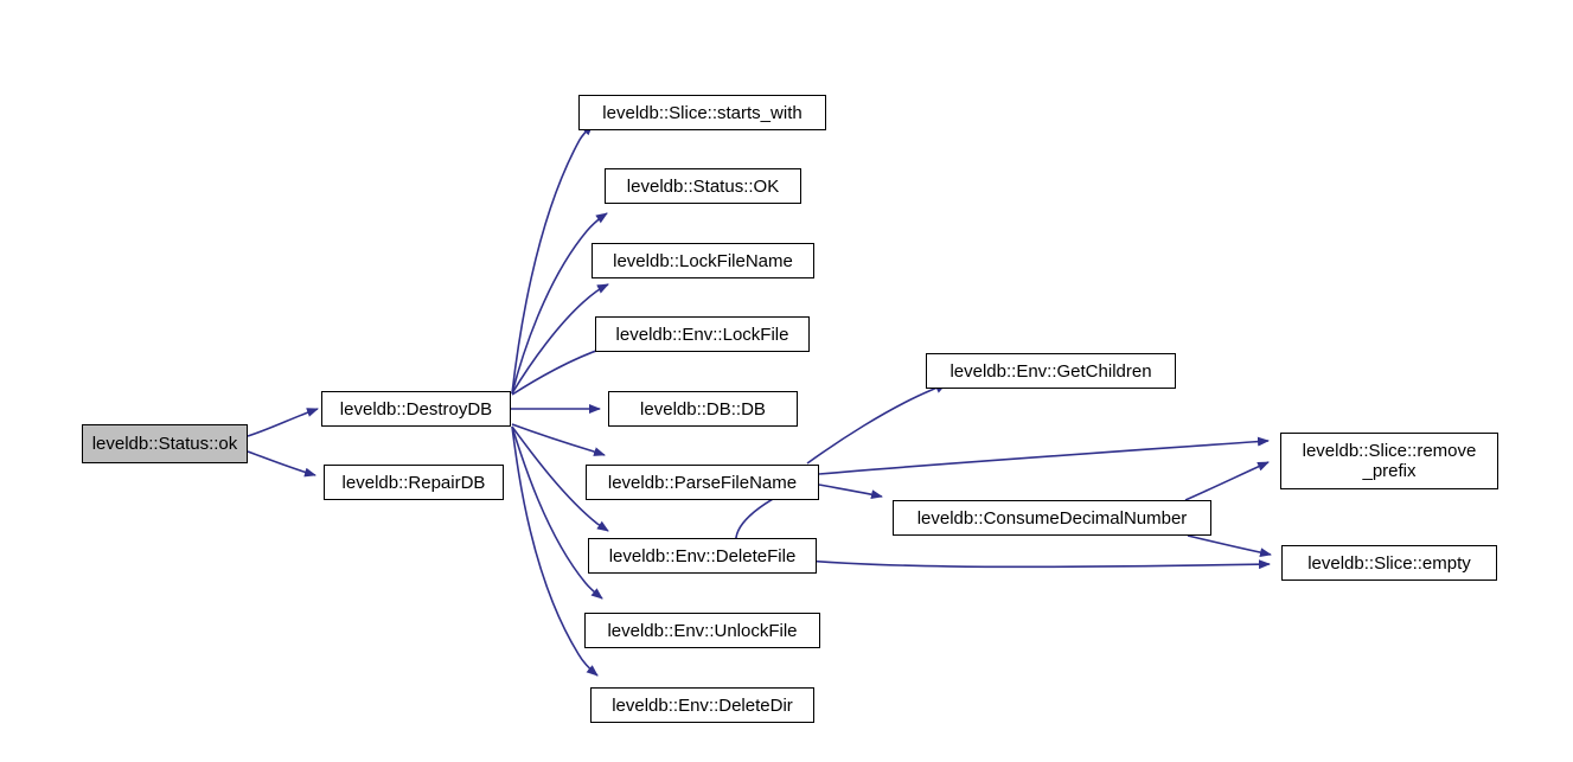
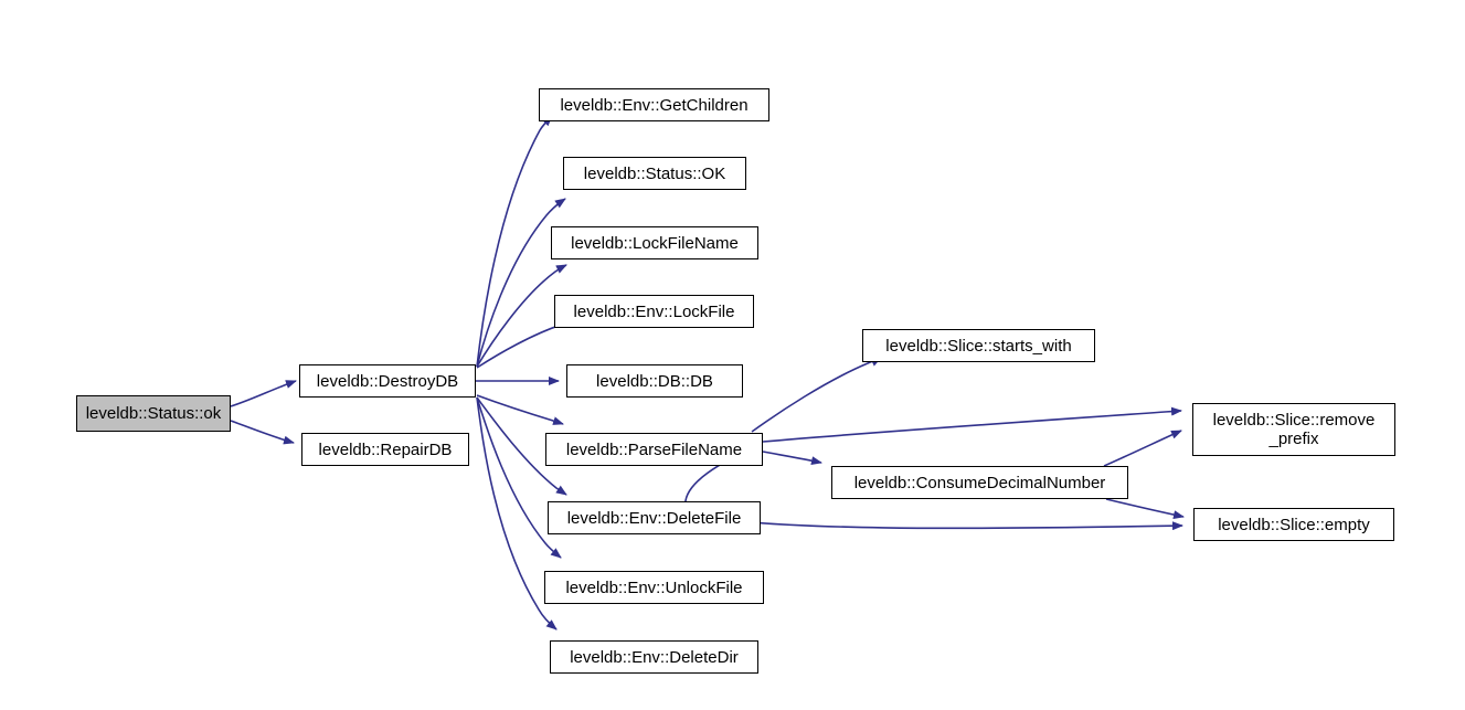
  leveldb::Status::ok
  leveldb::DestroyDB
  leveldb::RepairDB
- leveldb::Slice::starts_with
+ leveldb::Env::GetChildren
  leveldb::Status::OK
  leveldb::LockFileName
  leveldb::Env::LockFile
  leveldb::DB::DB
  leveldb::ParseFileName
  leveldb::Env::DeleteFile
  leveldb::Env::UnlockFile
  leveldb::Env::DeleteDir
- leveldb::Env::GetChildren
+ leveldb::Slice::starts_with
  leveldb::ConsumeDecimalNumber
  leveldb::Slice::remove
  _prefix
  leveldb::Slice::empty
